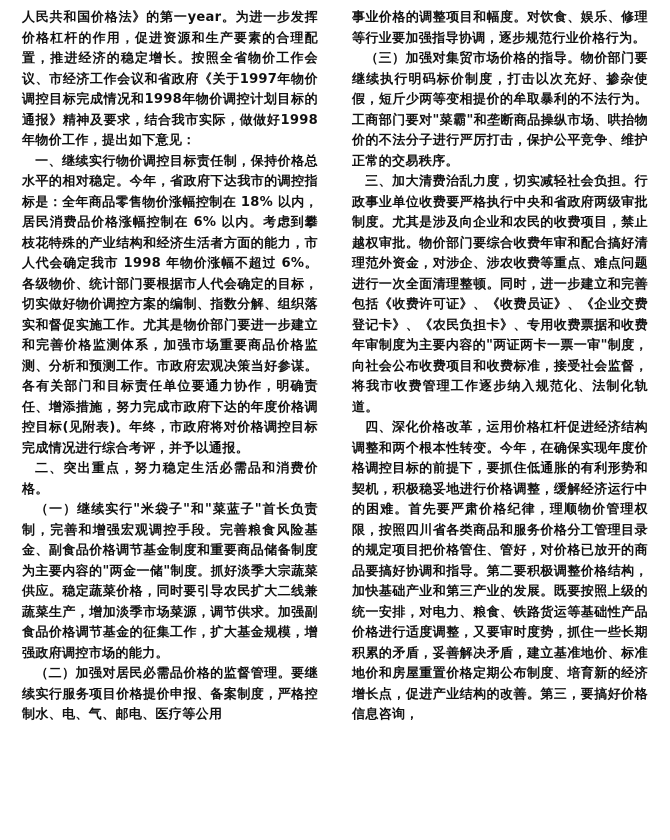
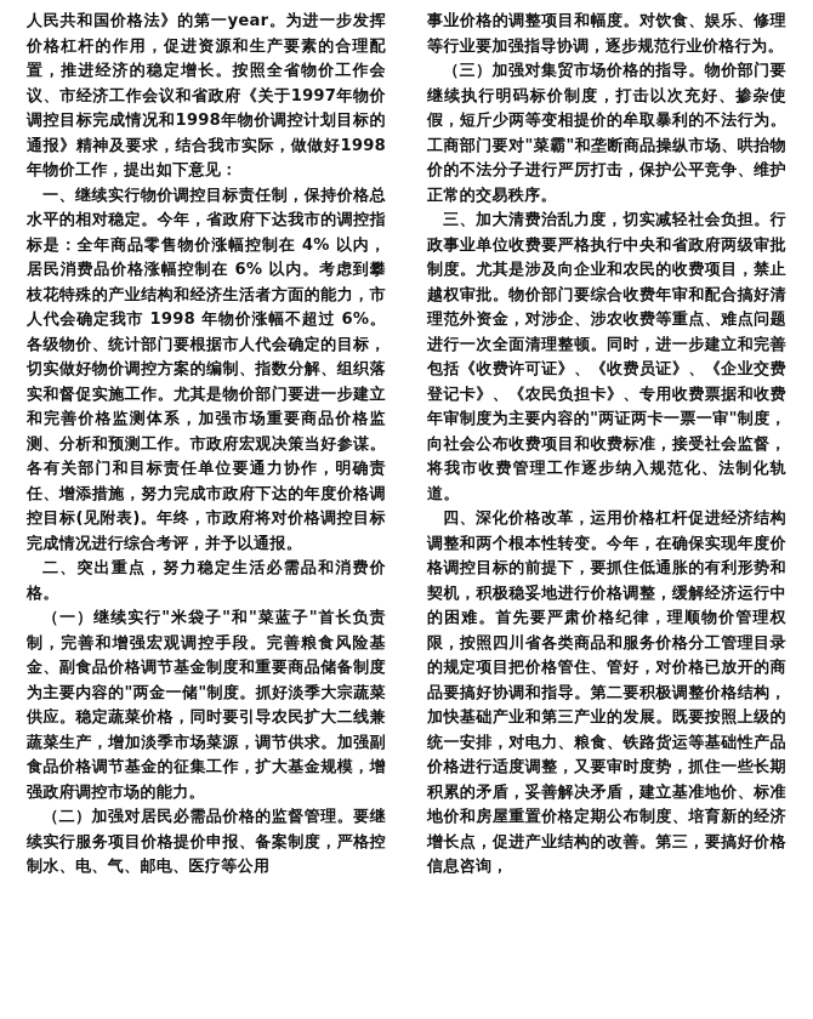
  人民共和国价格法》的第一year。为进一步发挥价格杠杆的作用，促进资源和生产要素的合理配置，推进经济的稳定增长。按照全省物价工作会议、市经济工作会议和省政府《关于1997年物价调控目标完成情况和1998年物价调控计划目标的通报》精神及要求，结合我市实际，做做好1998年物价工作，提出如下意见：
- 一、继续实行物价调控目标责任制，保持价格总水平的相对稳定。今年，省政府下达我市的调控指标是：全年商品零售物价涨幅控制在 18% 以内，居民消费品价格涨幅控制在 6% 以内。考虑到攀枝花特殊的产业结构和经济生活者方面的能力，市人代会确定我市 1998 年物价涨幅不超过 6%。各级物价、统计部门要根据市人代会确定的目标，切实做好物价调控方案的编制、指数分解、组织落实和督促实施工作。尤其是物价部门要进一步建立和完善价格监测体系，加强市场重要商品价格监测、分析和预测工作。市政府宏观决策当好参谋。各有关部门和目标责任单位要通力协作，明确责任、增添措施，努力完成市政府下达的年度价格调控目标(见附表)。年终，市政府将对价格调控目标完成情况进行综合考评，并予以通报。
+ 一、继续实行物价调控目标责任制，保持价格总水平的相对稳定。今年，省政府下达我市的调控指标是：全年商品零售物价涨幅控制在 4% 以内，居民消费品价格涨幅控制在 6% 以内。考虑到攀枝花特殊的产业结构和经济生活者方面的能力，市人代会确定我市 1998 年物价涨幅不超过 6%。各级物价、统计部门要根据市人代会确定的目标，切实做好物价调控方案的编制、指数分解、组织落实和督促实施工作。尤其是物价部门要进一步建立和完善价格监测体系，加强市场重要商品价格监测、分析和预测工作。市政府宏观决策当好参谋。各有关部门和目标责任单位要通力协作，明确责任、增添措施，努力完成市政府下达的年度价格调控目标(见附表)。年终，市政府将对价格调控目标完成情况进行综合考评，并予以通报。
  二、突出重点，努力稳定生活必需品和消费价格。
  （一）继续实行"米袋子"和"菜蓝子"首长负责制，完善和增强宏观调控手段。完善粮食风险基金、副食品价格调节基金制度和重要商品储备制度为主要内容的"两金一储"制度。抓好淡季大宗蔬菜供应。稳定蔬菜价格，同时要引导农民扩大二线兼蔬菜生产，增加淡季市场菜源，调节供求。加强副食品价格调节基金的征集工作，扩大基金规模，增强政府调控市场的能力。
  （二）加强对居民必需品价格的监督管理。要继续实行服务项目价格提价申报、备案制度，严格控制水、电、气、邮电、医疗等公用
  事业价格的调整项目和幅度。对饮食、娱乐、修理等行业要加强指导协调，逐步规范行业价格行为。
  （三）加强对集贸市场价格的指导。物价部门要继续执行明码标价制度，打击以次充好、掺杂使假，短斤少两等变相提价的牟取暴利的不法行为。工商部门要对"菜霸"和垄断商品操纵市场、哄抬物价的不法分子进行严厉打击，保护公平竞争、维护正常的交易秩序。
  三、加大清费治乱力度，切实减轻社会负担。行政事业单位收费要严格执行中央和省政府两级审批制度。尤其是涉及向企业和农民的收费项目，禁止越权审批。物价部门要综合收费年审和配合搞好清理范外资金，对涉企、涉农收费等重点、难点问题进行一次全面清理整顿。同时，进一步建立和完善包括《收费许可证》、《收费员证》、《企业交费登记卡》、《农民负担卡》、专用收费票据和收费年审制度为主要内容的"两证两卡一票一审"制度，向社会公布收费项目和收费标准，接受社会监督，将我市收费管理工作逐步纳入规范化、法制化轨道。
  四、深化价格改革，运用价格杠杆促进经济结构调整和两个根本性转变。今年，在确保实现年度价格调控目标的前提下，要抓住低通胀的有利形势和契机，积极稳妥地进行价格调整，缓解经济运行中的困难。首先要严肃价格纪律，理顺物价管理权限，按照四川省各类商品和服务价格分工管理目录的规定项目把价格管住、管好，对价格已放开的商品要搞好协调和指导。第二要积极调整价格结构，加快基础产业和第三产业的发展。既要按照上级的统一安排，对电力、粮食、铁路货运等基础性产品价格进行适度调整，又要审时度势，抓住一些长期积累的矛盾，妥善解决矛盾，建立基准地价、标准地价和房屋重置价格定期公布制度、培育新的经济增长点，促进产业结构的改善。第三，要搞好价格信息咨询，
